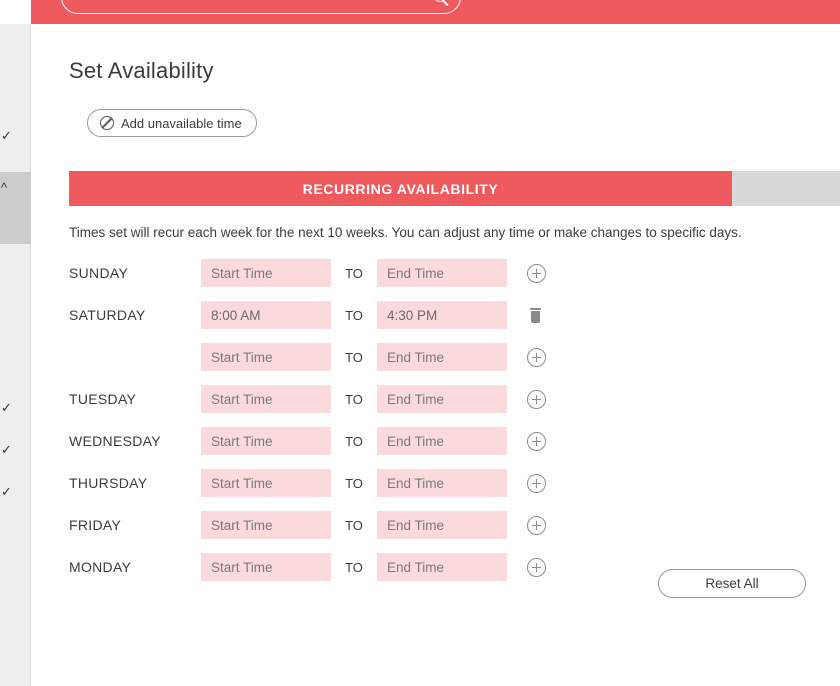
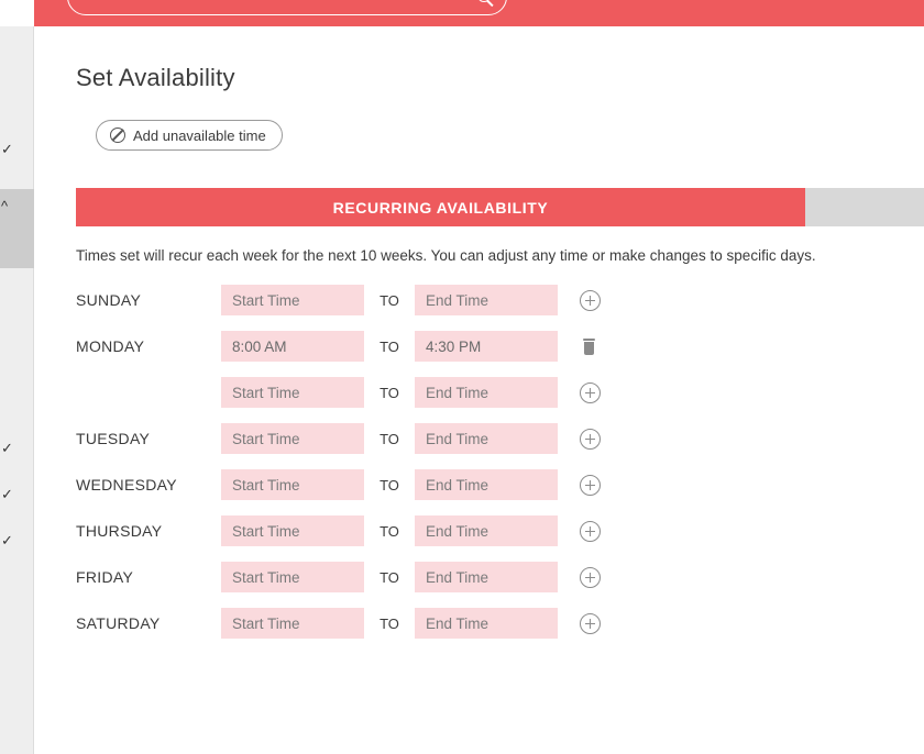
  ✓
  ^
  ✓
  ✓
  ✓
  Set Availability
  Add unavailable time
  RECURRING AVAILABILITY
  Times set will recur each week for the next 10 weeks. You can adjust any time or make changes to specific days.
  SUNDAY
  Start Time
  TO
  End Time
- SATURDAY
+ MONDAY
  8:00 AM
  TO
  4:30 PM
  Start Time
  TO
  End Time
  TUESDAY
  Start Time
  TO
  End Time
  WEDNESDAY
  Start Time
  TO
  End Time
  THURSDAY
  Start Time
  TO
  End Time
  FRIDAY
  Start Time
  TO
  End Time
- MONDAY
+ SATURDAY
  Start Time
  TO
  End Time
- Reset All
